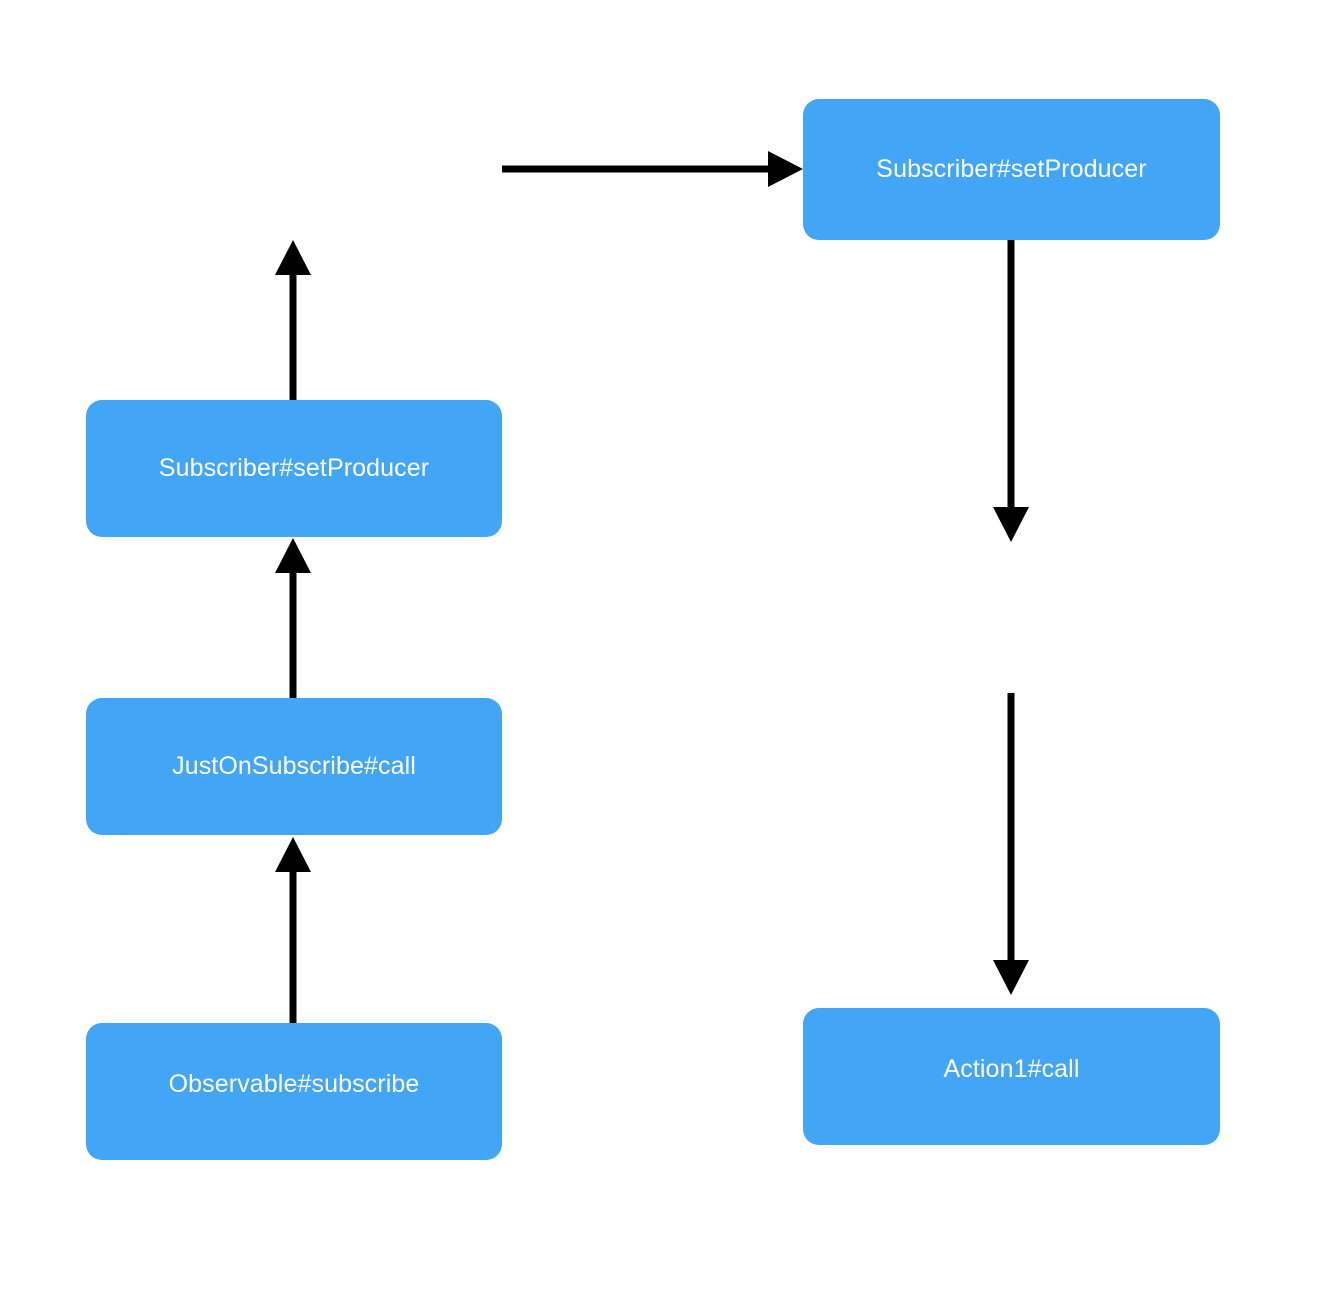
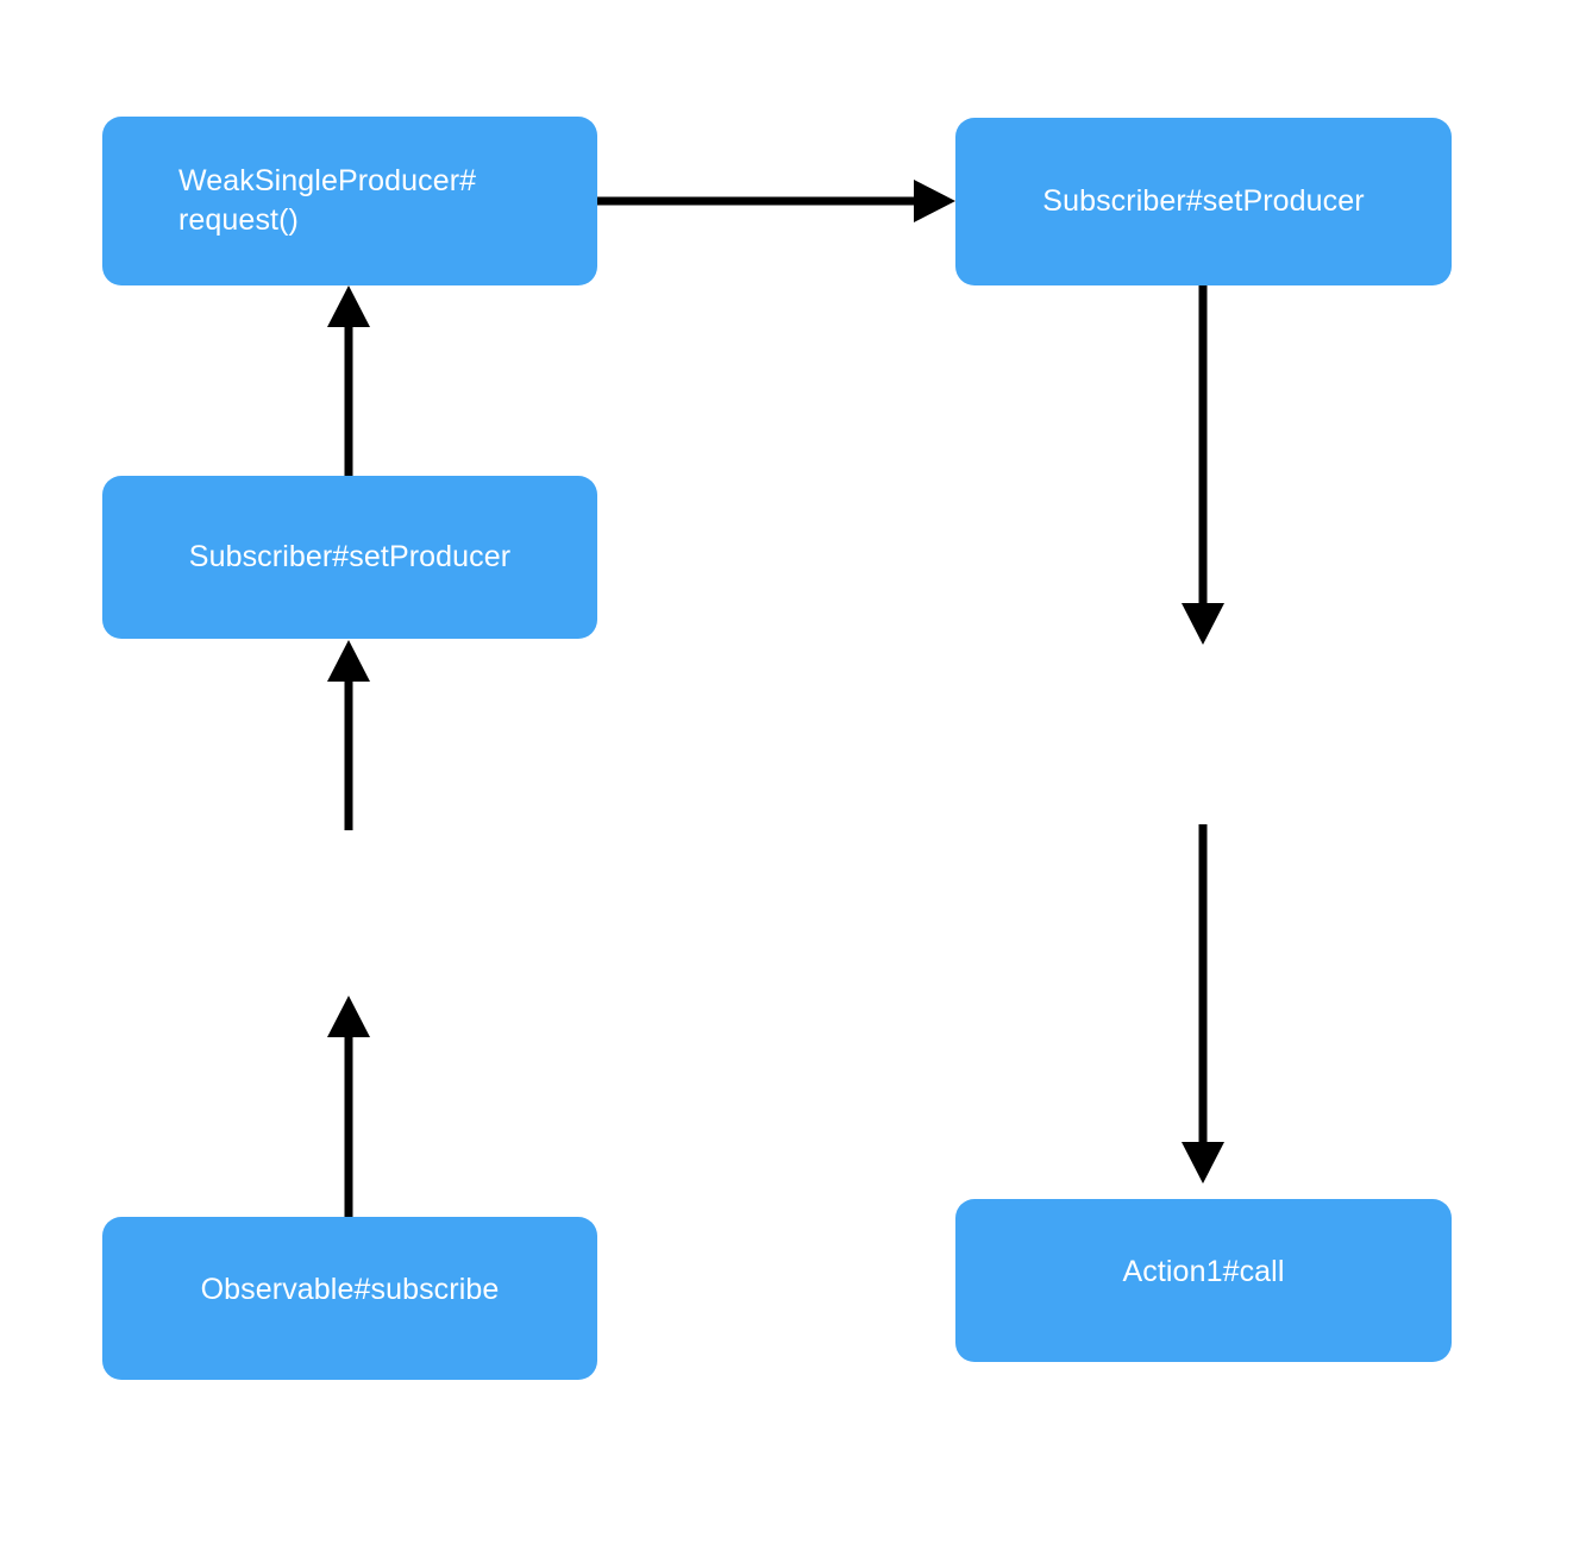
+ WeakSingleProducer#
+ request()
  Subscriber#setProducer
- JustOnSubscribe#call
  Observable#subscribe
  Subscriber#setProducer
  Action1#call
